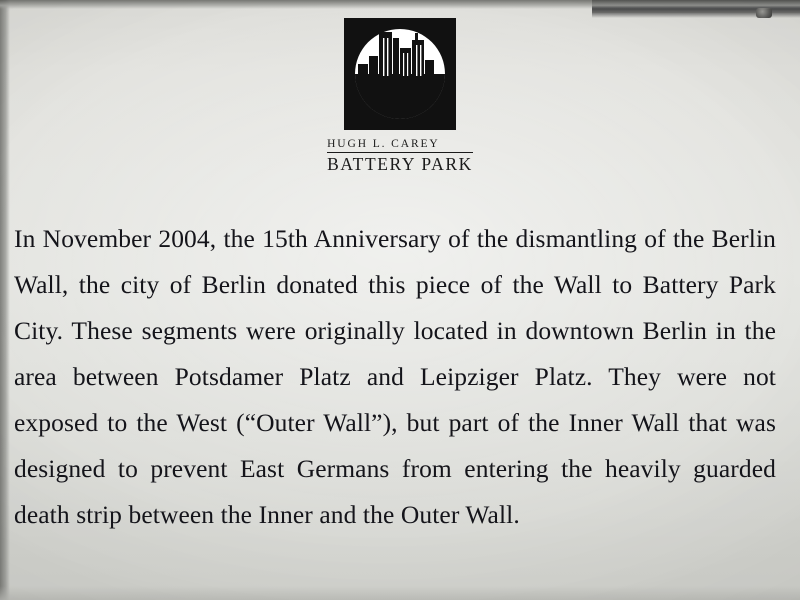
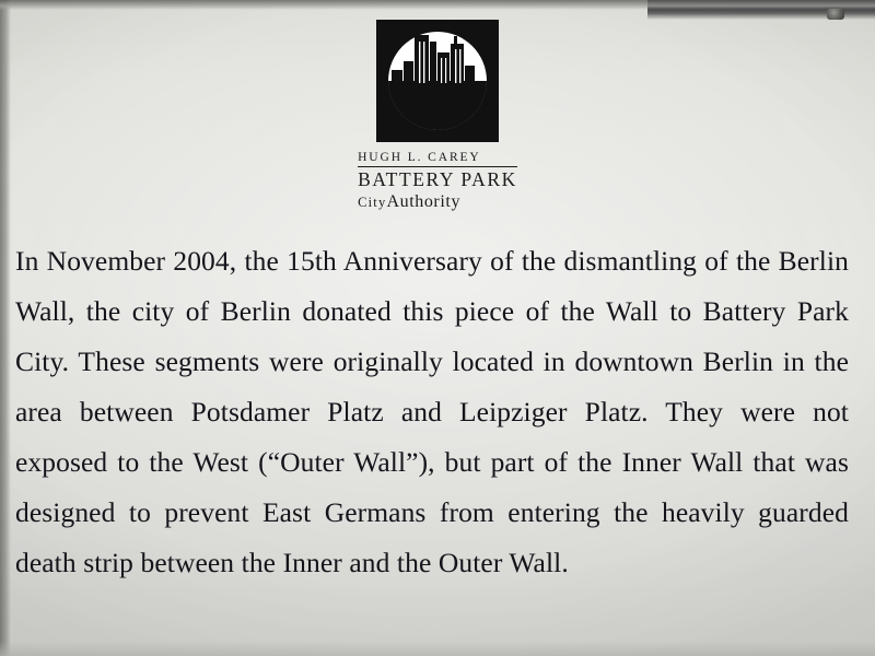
  HUGH L. CAREY
  BATTERY PARK
+ CityAuthority
  In November 2004, the 15th Anniversary of the dismantling of the Berlin Wall, the city of Berlin donated this piece of the Wall to Battery Park City. These segments were originally located in downtown Berlin in the area between Potsdamer Platz and Leipziger Platz. They were not exposed to the West (“Outer Wall”), but part of the Inner Wall that was designed to prevent East Germans from entering the heavily guarded death strip between the Inner and the Outer Wall.
